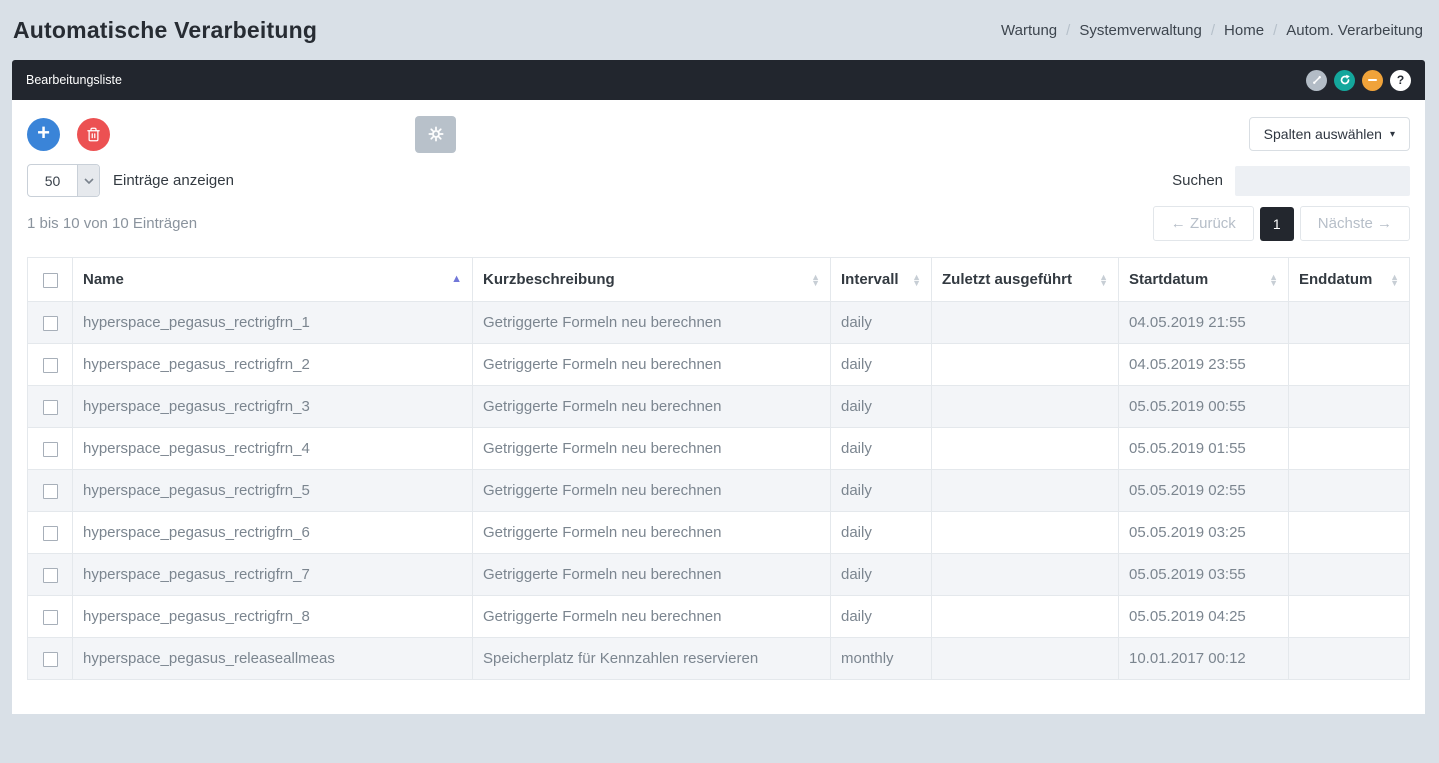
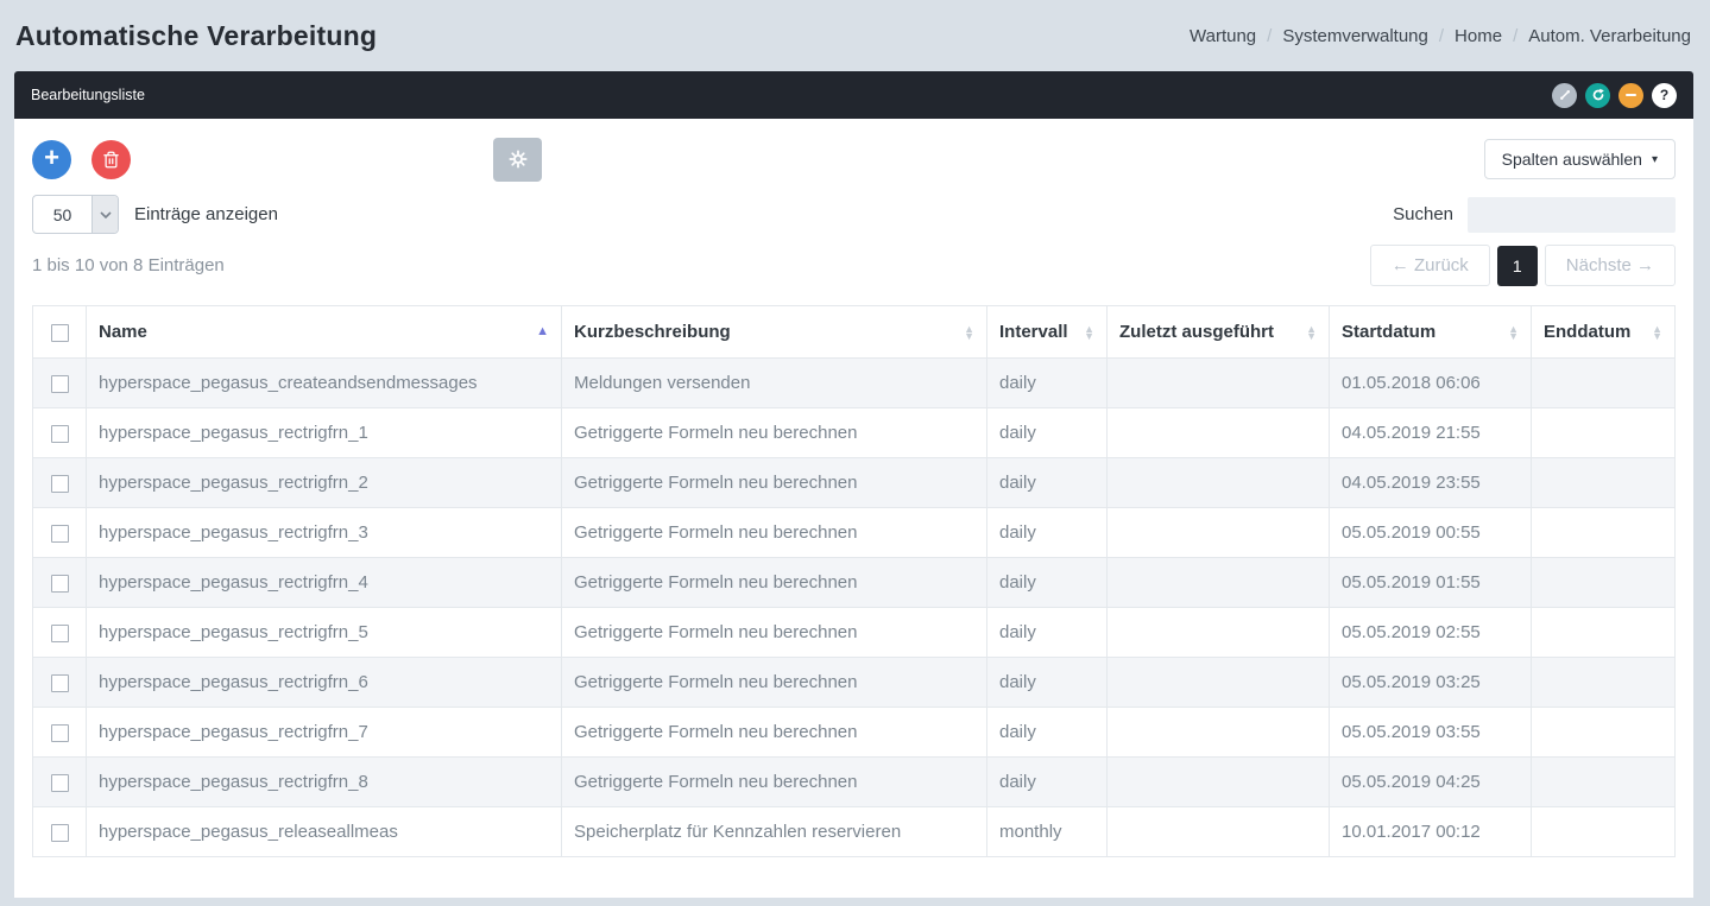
  Automatische Verarbeitung
  Wartung
  /
  Systemverwaltung
  /
  Home
  /
  Autom. Verarbeitung
  Bearbeitungsliste
  ?
  +
  Spalten auswählen
  ▾
  50
  Einträge anzeigen
  Suchen
- 1 bis 10 von 10 Einträgen
+ 1 bis 10 von 8 Einträgen
  ← Zurück
  1
  Nächste →
  	Name ▲	Kurzbeschreibung ▲▼	Intervall ▲▼	Zuletzt ausgeführt ▲▼	Startdatum ▲▼	Enddatum ▲▼
+ 	hyperspace_pegasus_createandsendmessages	Meldungen versenden	daily		01.05.2018 06:06
  	hyperspace_pegasus_rectrigfrn_1	Getriggerte Formeln neu berechnen	daily		04.05.2019 21:55
  	hyperspace_pegasus_rectrigfrn_2	Getriggerte Formeln neu berechnen	daily		04.05.2019 23:55
  	hyperspace_pegasus_rectrigfrn_3	Getriggerte Formeln neu berechnen	daily		05.05.2019 00:55
  	hyperspace_pegasus_rectrigfrn_4	Getriggerte Formeln neu berechnen	daily		05.05.2019 01:55
  	hyperspace_pegasus_rectrigfrn_5	Getriggerte Formeln neu berechnen	daily		05.05.2019 02:55
  	hyperspace_pegasus_rectrigfrn_6	Getriggerte Formeln neu berechnen	daily		05.05.2019 03:25
  	hyperspace_pegasus_rectrigfrn_7	Getriggerte Formeln neu berechnen	daily		05.05.2019 03:55
  	hyperspace_pegasus_rectrigfrn_8	Getriggerte Formeln neu berechnen	daily		05.05.2019 04:25
  	hyperspace_pegasus_releaseallmeas	Speicherplatz für Kennzahlen reservieren	monthly		10.01.2017 00:12
